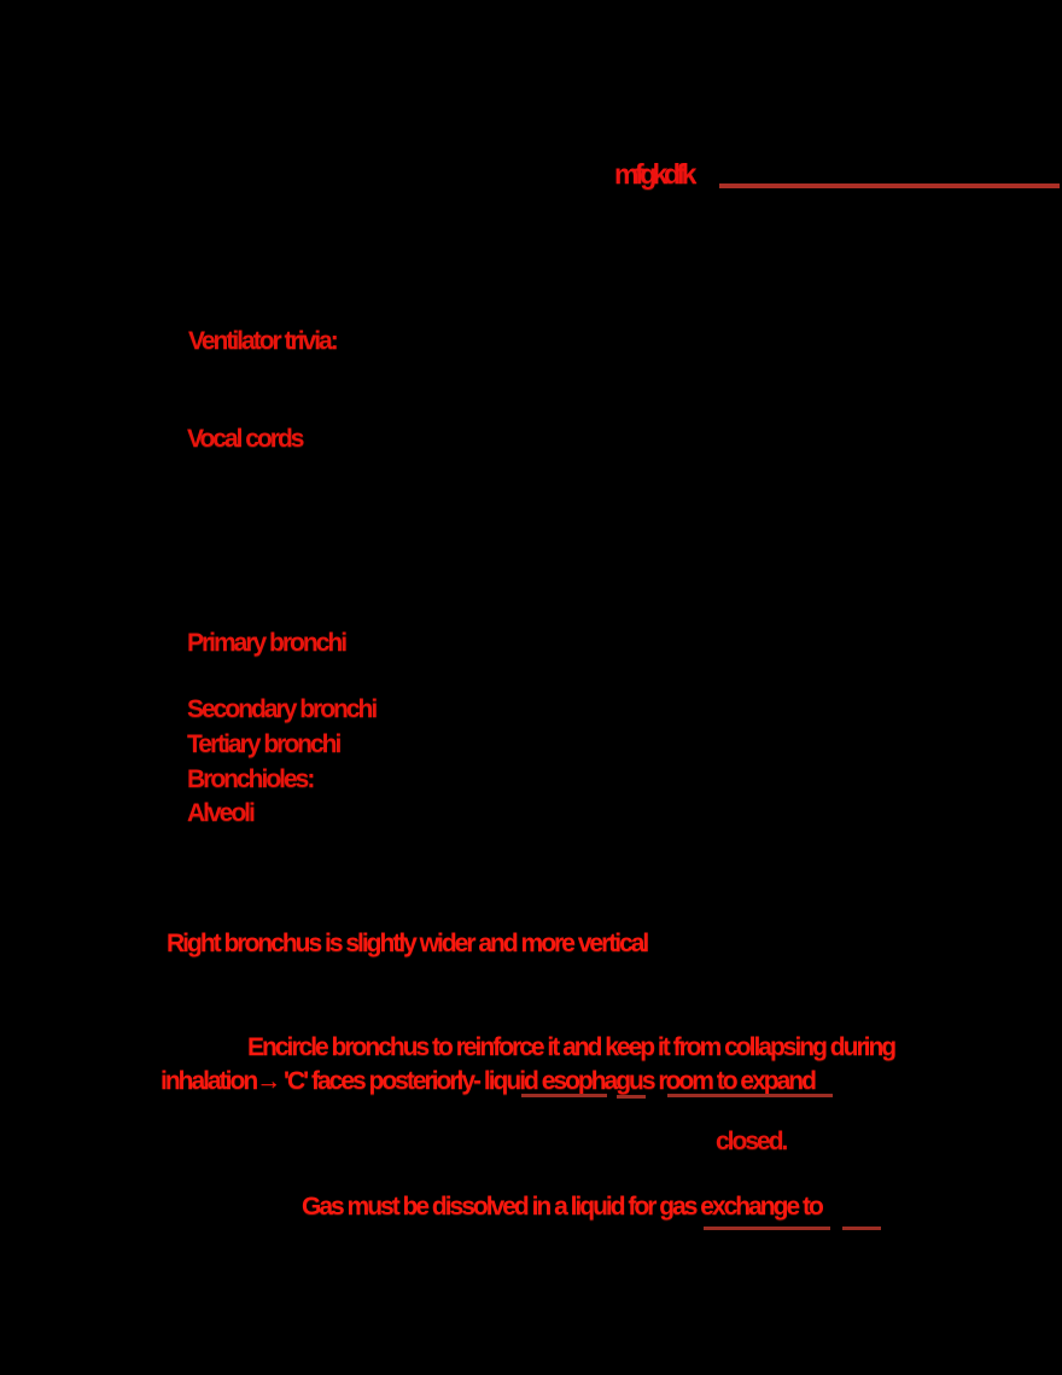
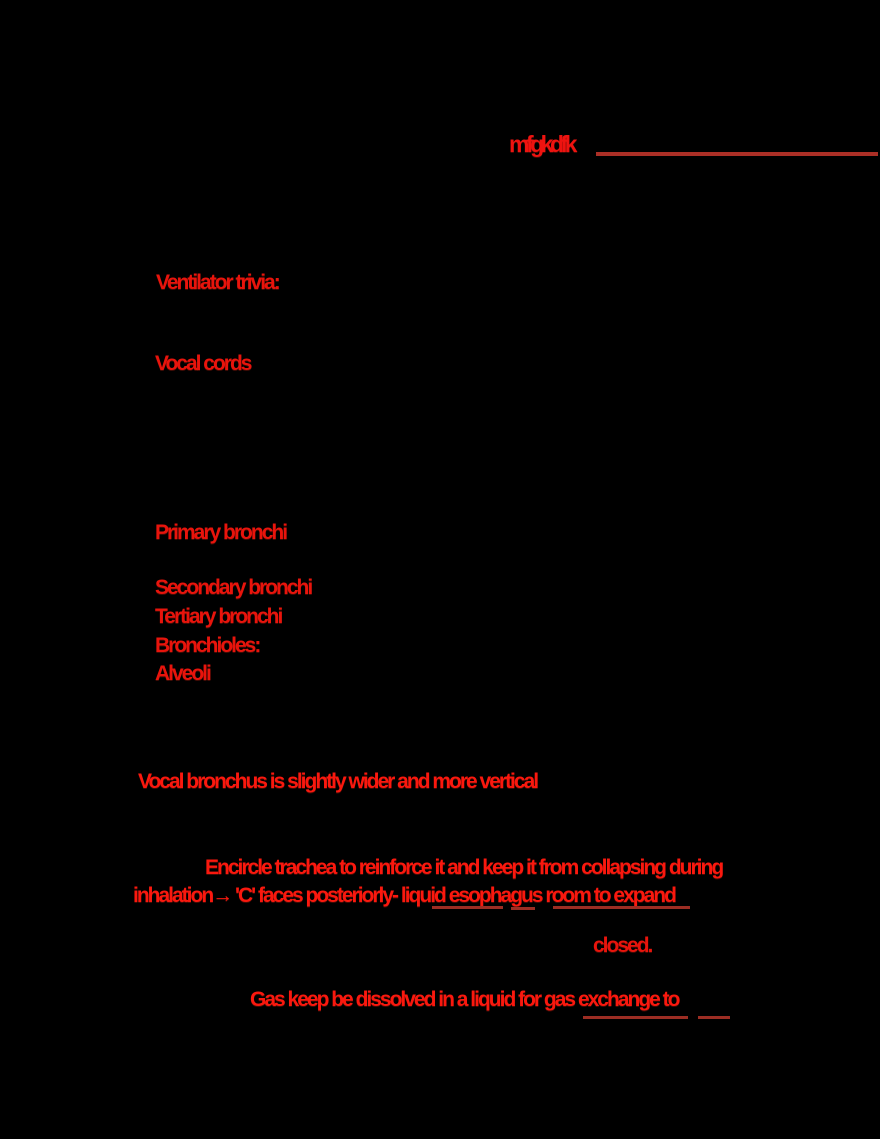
  mfgkdfk
  Ventilator trivia:
  Vocal cords
  Primary bronchi
  Secondary bronchi
  Tertiary bronchi
  Bronchioles:
  Alveoli
- Right bronchus is slightly wider and more vertical
+ Vocal bronchus is slightly wider and more vertical
- Encircle bronchus to reinforce it and keep it from collapsing during
+ Encircle trachea to reinforce it and keep it from collapsing during
  inhalation→ 'C' faces posteriorly- liquid esophagus room to expand
  closed.
- Gas must be dissolved in a liquid for gas exchange to
+ Gas keep be dissolved in a liquid for gas exchange to
